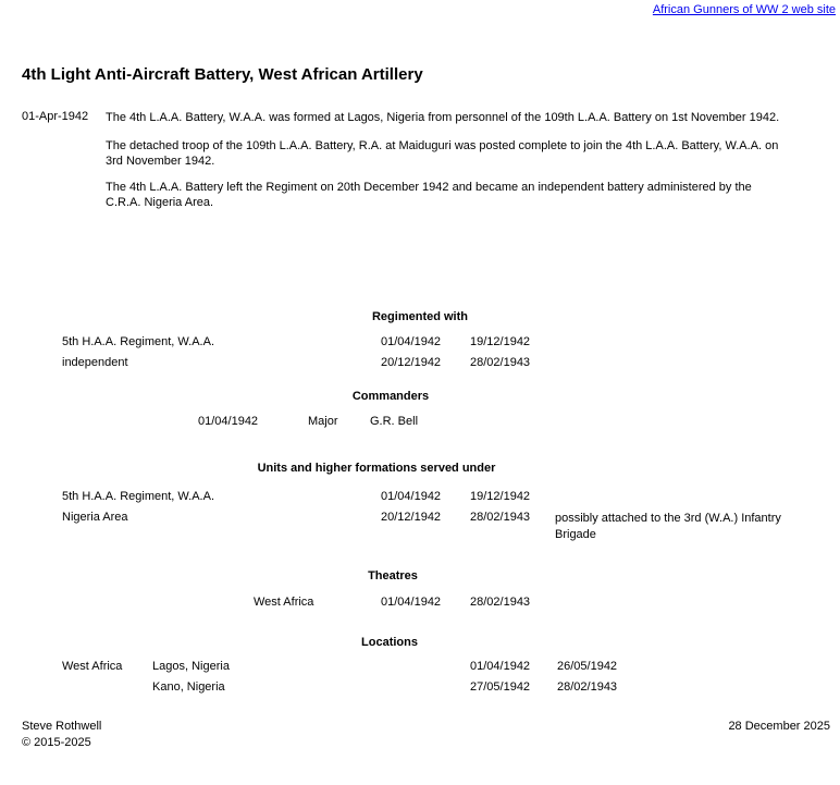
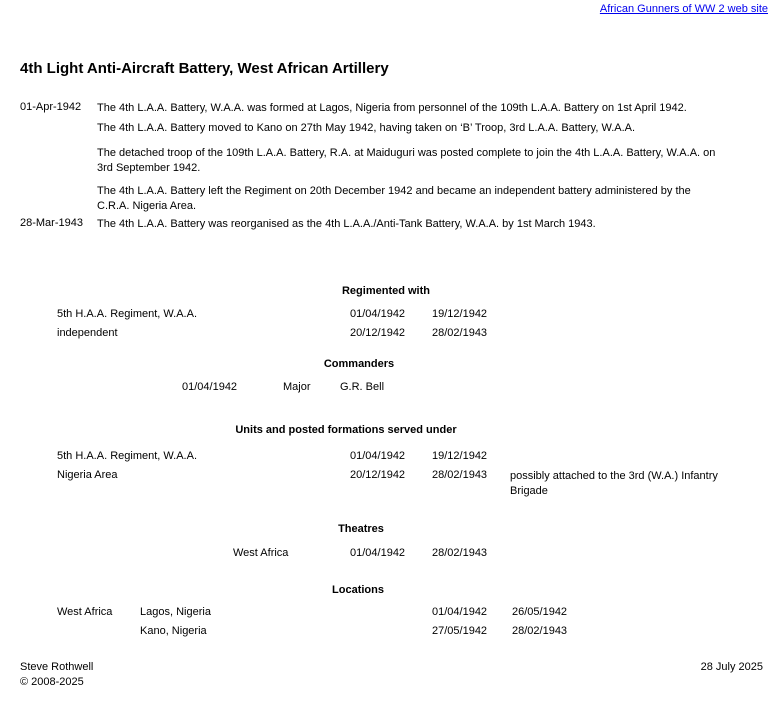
  African Gunners of WW 2 web site
  4th Light Anti-Aircraft Battery, West African Artillery
  01-Apr-1942
- The 4th L.A.A. Battery, W.A.A. was formed at Lagos, Nigeria from personnel of the 109th L.A.A. Battery on 1st November 1942.
+ The 4th L.A.A. Battery, W.A.A. was formed at Lagos, Nigeria from personnel of the 109th L.A.A. Battery on 1st April 1942.
+ The 4th L.A.A. Battery moved to Kano on 27th May 1942, having taken on ‘B’ Troop, 3rd L.A.A. Battery, W.A.A.
- The detached troop of the 109th L.A.A. Battery, R.A. at Maiduguri was posted complete to join the 4th L.A.A. Battery, W.A.A. on 3rd November 1942.
+ The detached troop of the 109th L.A.A. Battery, R.A. at Maiduguri was posted complete to join the 4th L.A.A. Battery, W.A.A. on 3rd September 1942.
  The 4th L.A.A. Battery left the Regiment on 20th December 1942 and became an independent battery administered by the C.R.A. Nigeria Area.
+ 28-Mar-1943
+ The 4th L.A.A. Battery was reorganised as the 4th L.A.A./Anti-Tank Battery, W.A.A. by 1st March 1943.
  Regimented with
  5th H.A.A. Regiment, W.A.A.
  01/04/1942
  19/12/1942
  independent
  20/12/1942
  28/02/1943
  Commanders
  01/04/1942
  Major
  G.R. Bell
- Units and higher formations served under
+ Units and posted formations served under
  5th H.A.A. Regiment, W.A.A.
  01/04/1942
  19/12/1942
  Nigeria Area
  20/12/1942
  28/02/1943
  possibly attached to the 3rd (W.A.) Infantry Brigade
  Theatres
  West Africa
  01/04/1942
  28/02/1943
  Locations
  West Africa
  Lagos, Nigeria
  01/04/1942
  26/05/1942
  Kano, Nigeria
  27/05/1942
  28/02/1943
  Steve Rothwell
- © 2015-2025
+ © 2008-2025
- 28 December 2025
+ 28 July 2025
